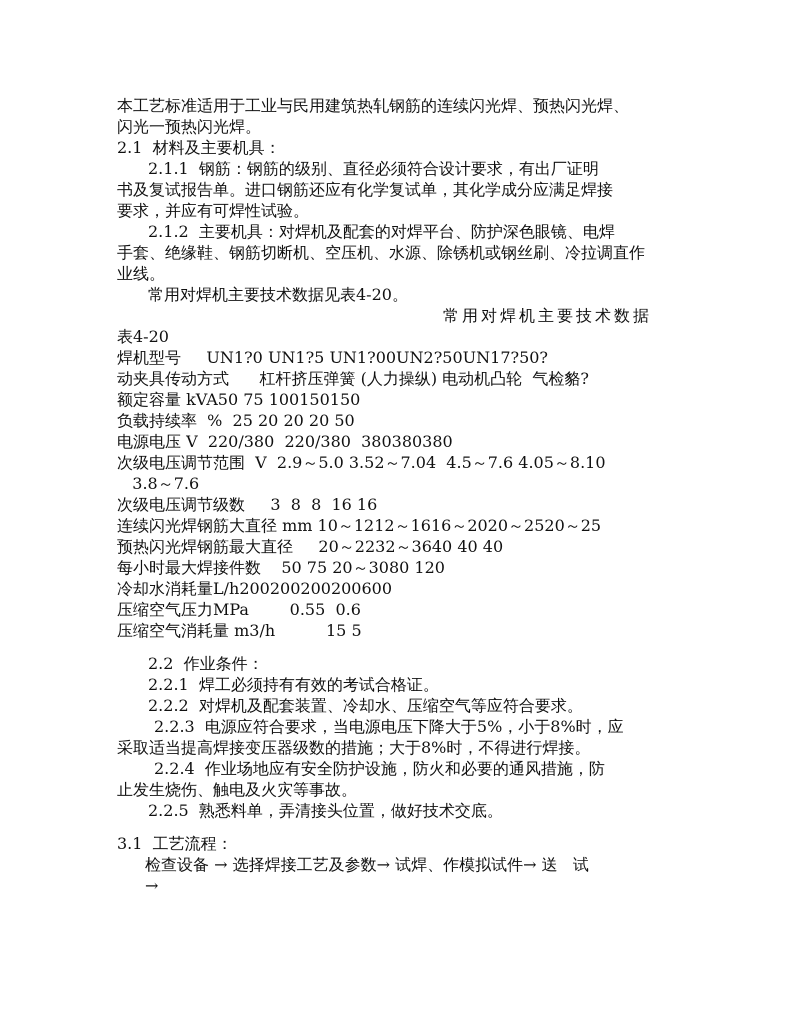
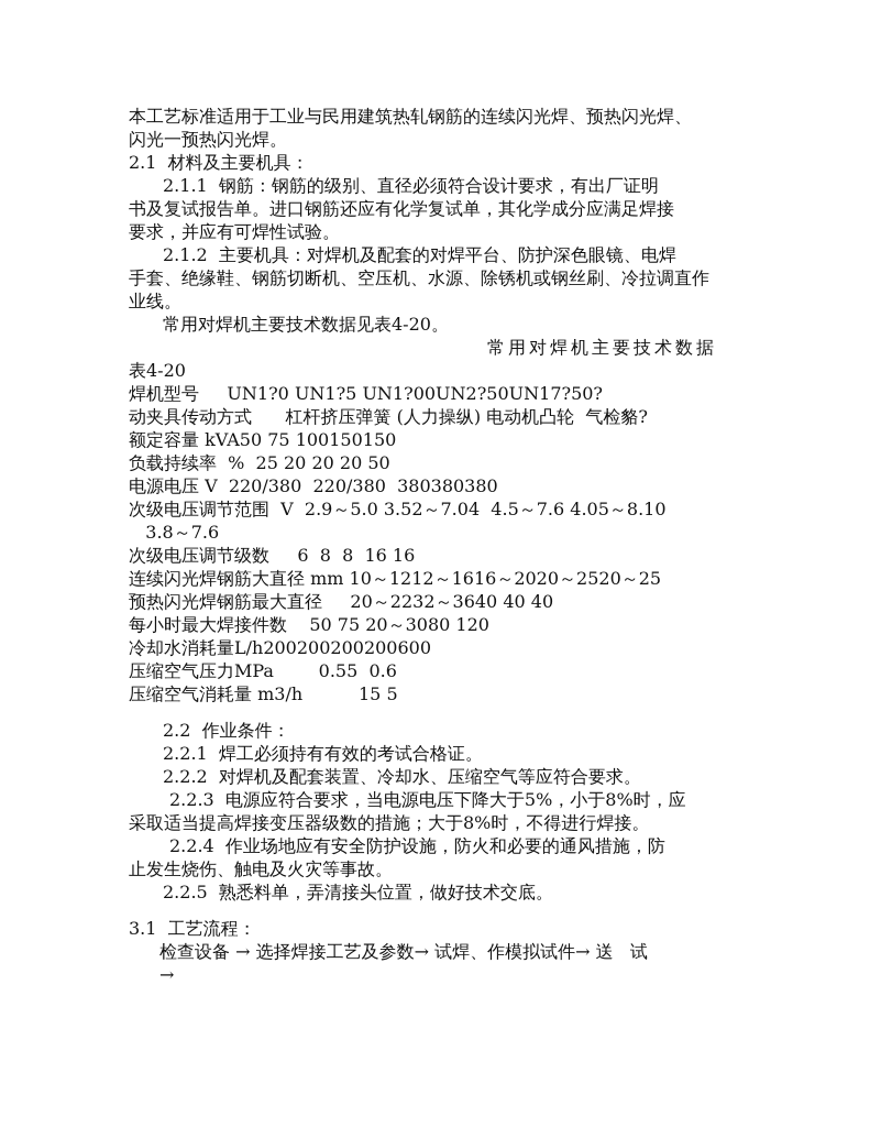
  本工艺标准适用于工业与民用建筑热轧钢筋的连续闪光焊、预热闪光焊、
  闪光一预热闪光焊。
  2.1 材料及主要机具：
  2.1.1 钢筋：钢筋的级别、直径必须符合设计要求，有出厂证明
  书及复试报告单。进口钢筋还应有化学复试单，其化学成分应满足焊接
  要求，并应有可焊性试验。
  2.1.2 主要机具：对焊机及配套的对焊平台、防护深色眼镜、电焊
  手套、绝缘鞋、钢筋切断机、空压机、水源、除锈机或钢丝刷、冷拉调直作
  业线。
  常用对焊机主要技术数据见表4-20。
  常用对焊机主要技术数据
  表4-20
  焊机型号 UN1?0 UN1?5 UN1?00UN2?50UN17?50?
  动夹具传动方式 杠杆挤压弹簧 (人力操纵) 电动机凸轮 气检貉?
  额定容量 kVA50 75 100150150
  负载持续率 % 25 20 20 20 50
  电源电压 V 220/380 220/380 380380380
  次级电压调节范围 V 2.9～5.0 3.52～7.04 4.5～7.6 4.05～8.10
  3.8～7.6
- 次级电压调节级数 3 8 8 16 16
+ 次级电压调节级数 6 8 8 16 16
  连续闪光焊钢筋大直径 mm 10～1212～1616～2020～2520～25
  预热闪光焊钢筋最大直径 20～2232～3640 40 40
  每小时最大焊接件数 50 75 20～3080 120
  冷却水消耗量L/h200200200200600
  压缩空气压力MPa 0.55 0.6
  压缩空气消耗量 m3/h 15 5
  2.2 作业条件：
  2.2.1 焊工必须持有有效的考试合格证。
  2.2.2 对焊机及配套装置、冷却水、压缩空气等应符合要求。
  2.2.3 电源应符合要求，当电源电压下降大于5%，小于8%时，应
  采取适当提高焊接变压器级数的措施；大于8%时，不得进行焊接。
  2.2.4 作业场地应有安全防护设施，防火和必要的通风措施，防
  止发生烧伤、触电及火灾等事故。
  2.2.5 熟悉料单，弄清接头位置，做好技术交底。
  3.1 工艺流程：
  检查设备 → 选择焊接工艺及参数→ 试焊、作模拟试件→ 送 试
  →
